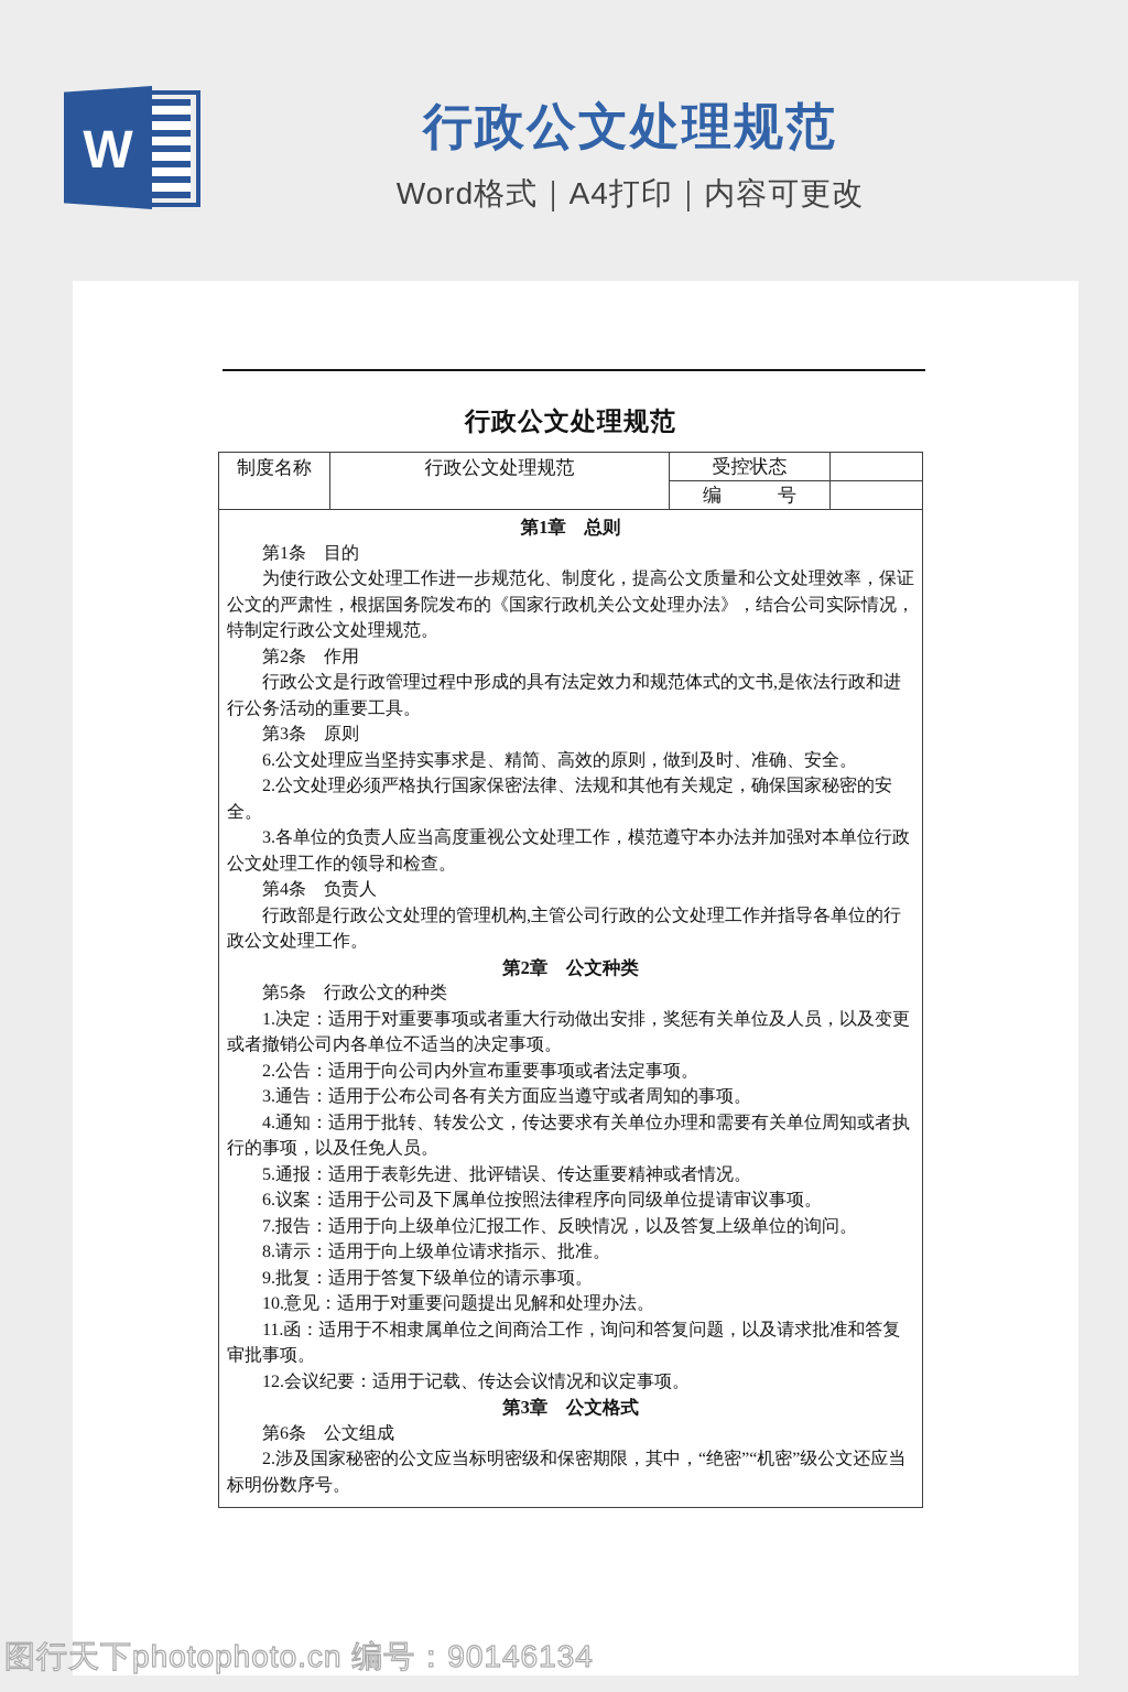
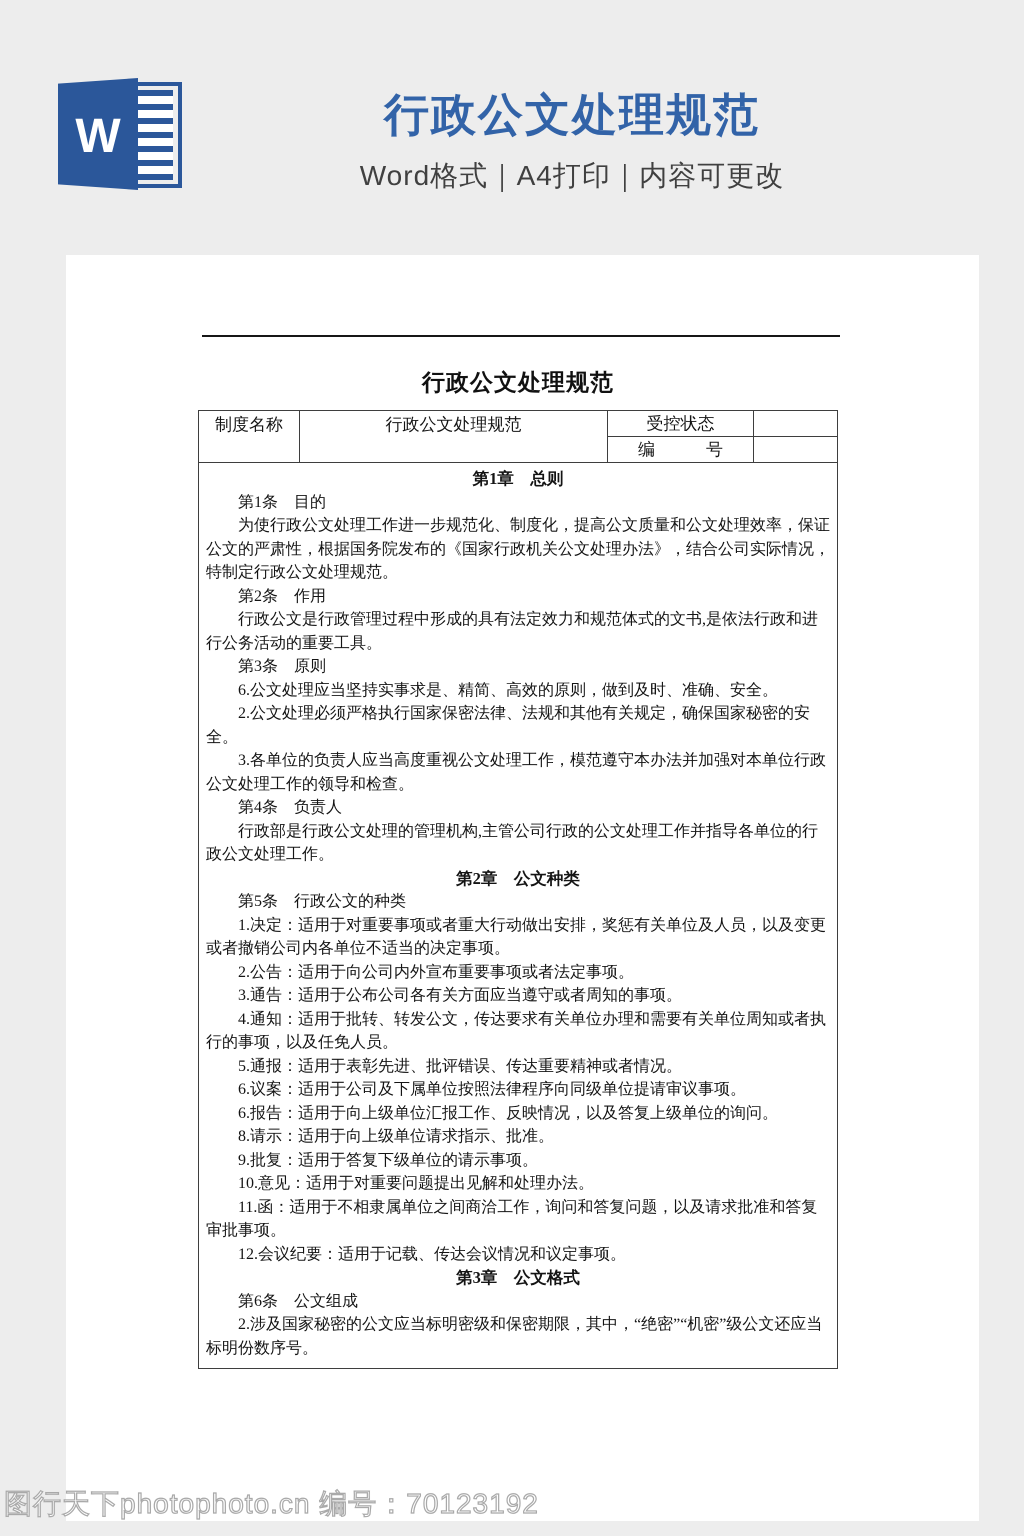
  W
  行政公文处理规范
  Word格式｜A4打印｜内容可更改
  行政公文处理规范
  制度名称
  行政公文处理规范
  受控状态
  编
  号
  第1章 总则
  第1条 目的
  为使行政公文处理工作进一步规范化、制度化，提高公文质量和公文处理效率，保证公文的严肃性，根据国务院发布的《国家行政机关公文处理办法》，结合公司实际情况，特制定行政公文处理规范。
  第2条 作用
  行政公文是行政管理过程中形成的具有法定效力和规范体式的文书,是依法行政和进行公务活动的重要工具。
  第3条 原则
  6.公文处理应当坚持实事求是、精简、高效的原则，做到及时、准确、安全。
  2.公文处理必须严格执行国家保密法律、法规和其他有关规定，确保国家秘密的安全。
  3.各单位的负责人应当高度重视公文处理工作，模范遵守本办法并加强对本单位行政公文处理工作的领导和检查。
  第4条 负责人
  行政部是行政公文处理的管理机构,主管公司行政的公文处理工作并指导各单位的行政公文处理工作。
  第2章 公文种类
  第5条 行政公文的种类
  1.决定：适用于对重要事项或者重大行动做出安排，奖惩有关单位及人员，以及变更或者撤销公司内各单位不适当的决定事项。
  2.公告：适用于向公司内外宣布重要事项或者法定事项。
  3.通告：适用于公布公司各有关方面应当遵守或者周知的事项。
  4.通知：适用于批转、转发公文，传达要求有关单位办理和需要有关单位周知或者执行的事项，以及任免人员。
  5.通报：适用于表彰先进、批评错误、传达重要精神或者情况。
  6.议案：适用于公司及下属单位按照法律程序向同级单位提请审议事项。
- 7.报告：适用于向上级单位汇报工作、反映情况，以及答复上级单位的询问。
+ 6.报告：适用于向上级单位汇报工作、反映情况，以及答复上级单位的询问。
  8.请示：适用于向上级单位请求指示、批准。
  9.批复：适用于答复下级单位的请示事项。
  10.意见：适用于对重要问题提出见解和处理办法。
  11.函：适用于不相隶属单位之间商洽工作，询问和答复问题，以及请求批准和答复审批事项。
  12.会议纪要：适用于记载、传达会议情况和议定事项。
  第3章 公文格式
  第6条 公文组成
  2.涉及国家秘密的公文应当标明密级和保密期限，其中，“绝密”“机密”级公文还应当标明份数序号。
- 图行天下photophoto.cn 编号：90146134
+ 图行天下photophoto.cn 编号：70123192
